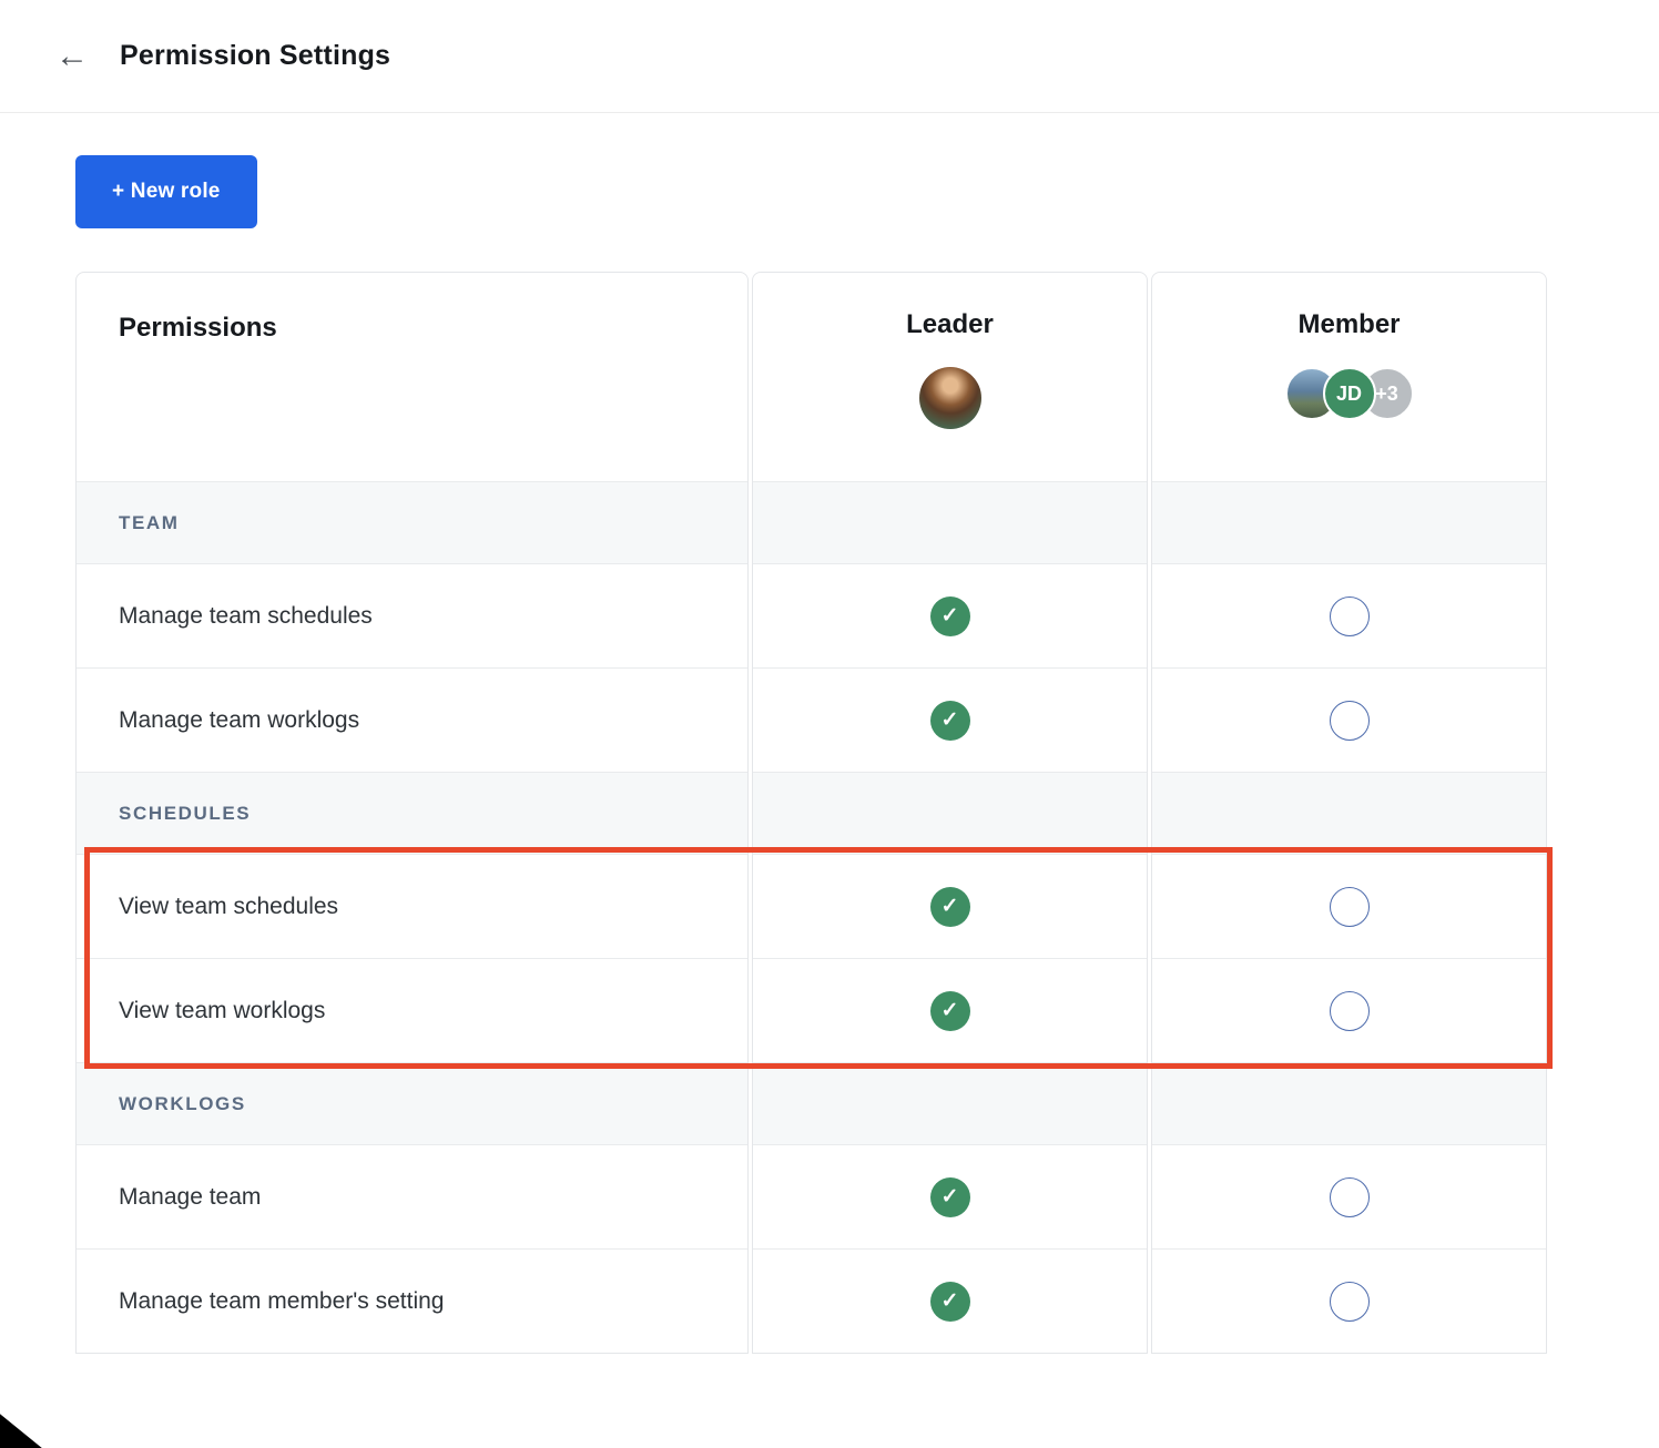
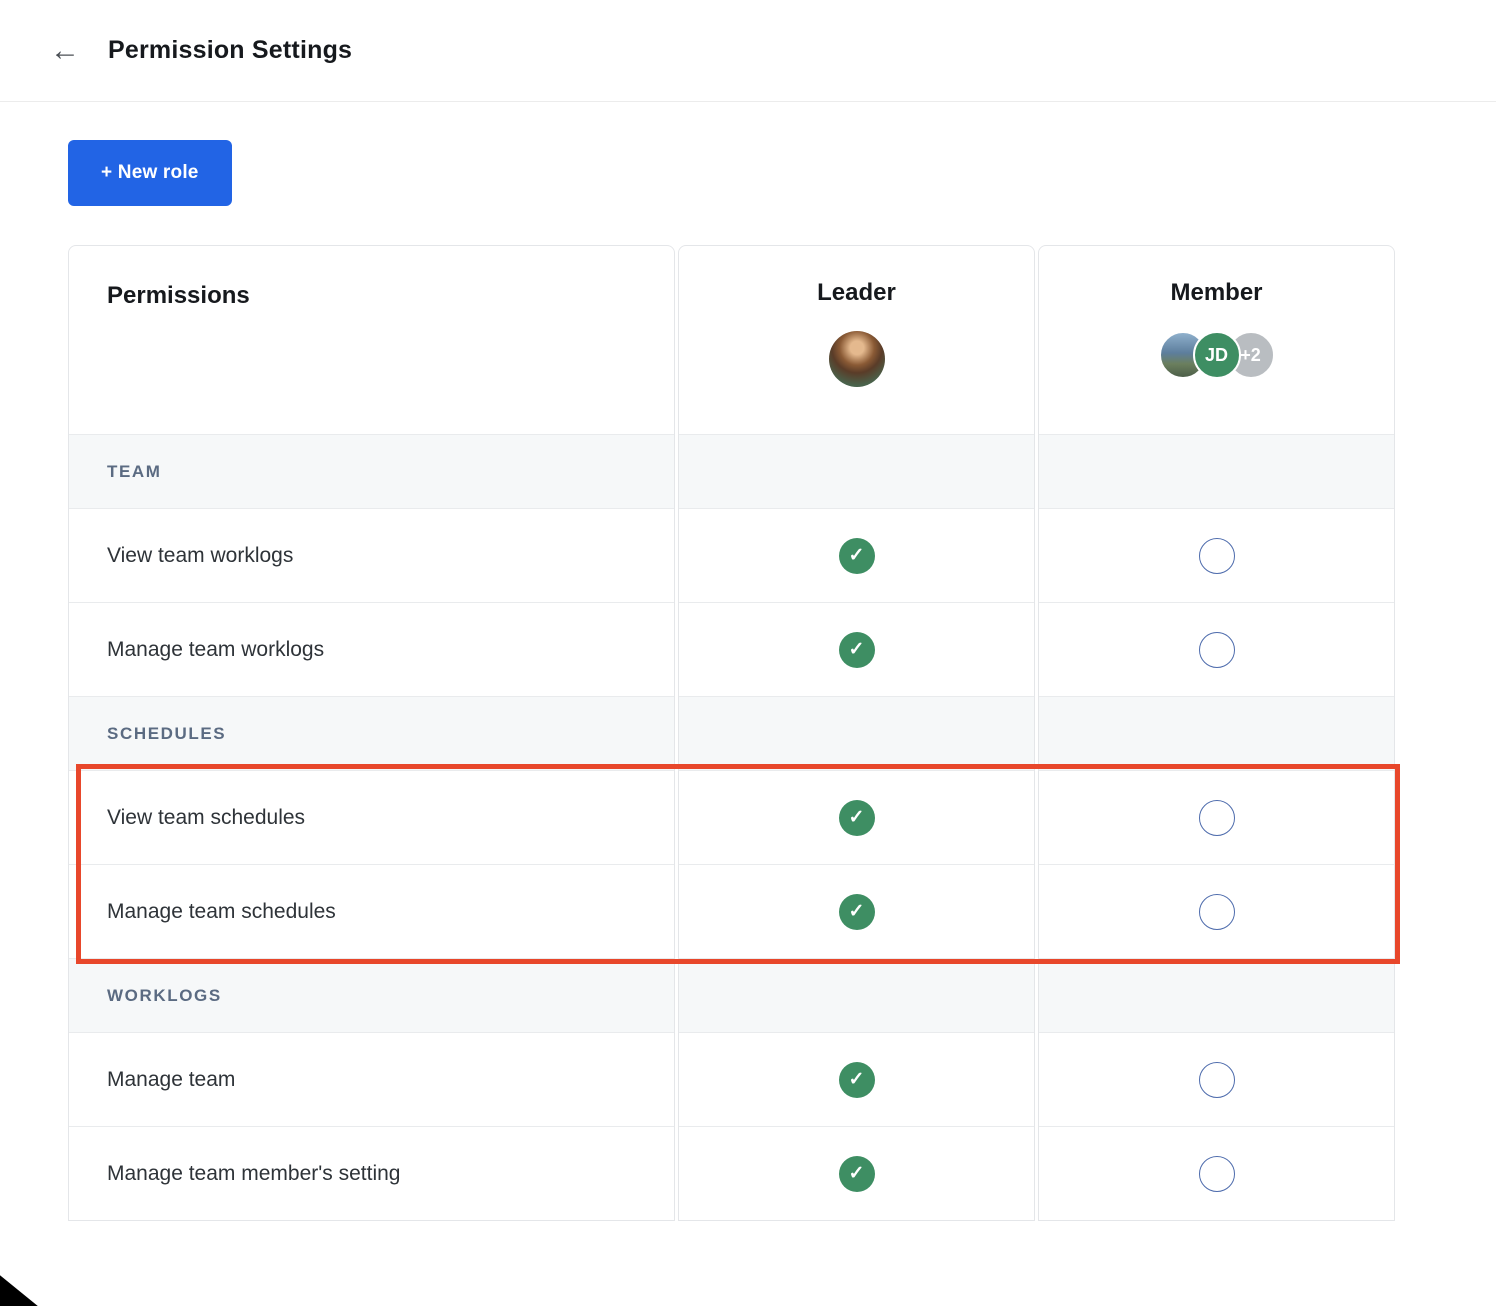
  ←
  Permission Settings
  + New role
  Permissions
  TEAM
- Manage team schedules
+ View team worklogs
  Manage team worklogs
  SCHEDULES
  View team schedules
- View team worklogs
+ Manage team schedules
  WORKLOGS
  Manage team
  Manage team member's setting
  Leader
  ✓
  ✓
  ✓
  ✓
  ✓
  ✓
  Member
  JD
- +3
+ +2
